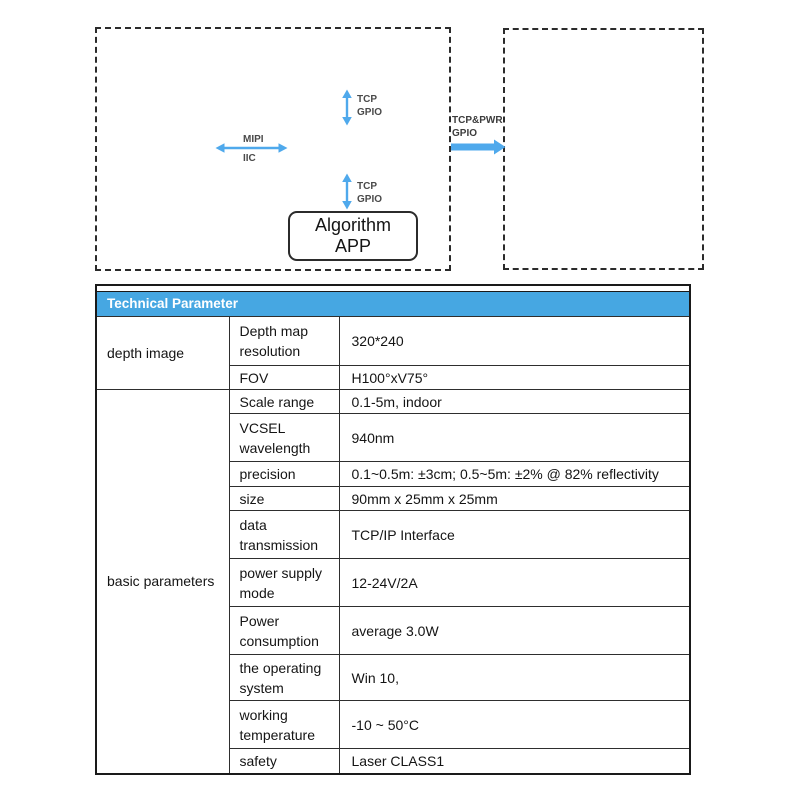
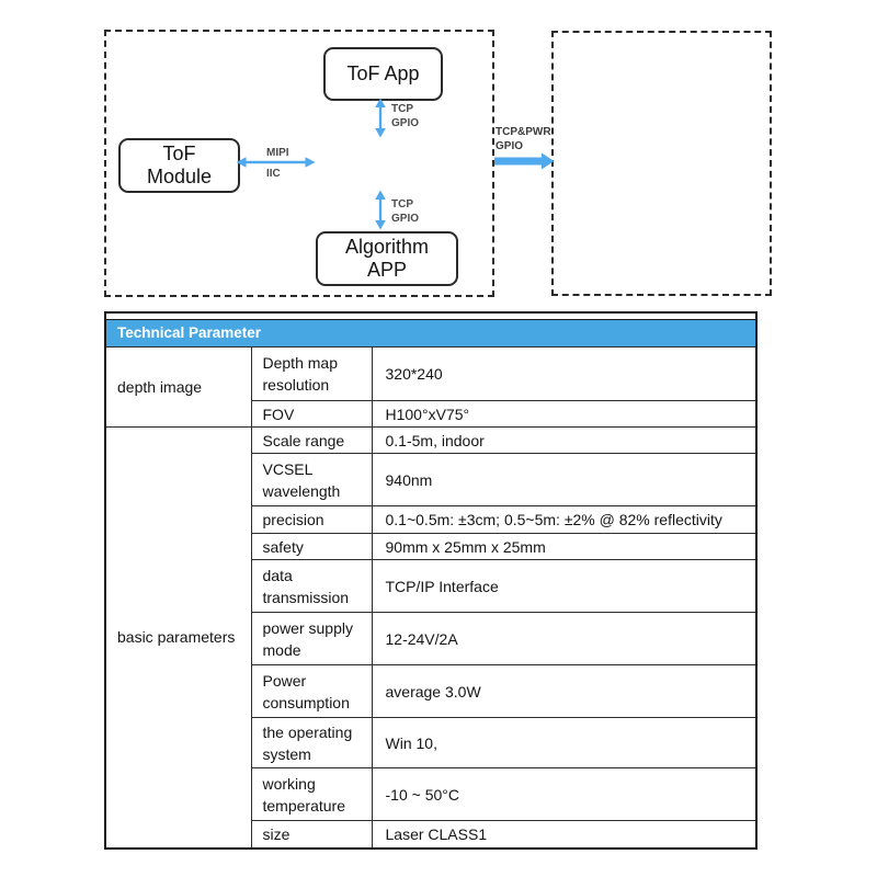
+ ToF App
+ ToF
+ Module
  Algorithm
  APP
  TCP
  GPIO
  MIPI
  IIC
  TCP
  GPIO
  TCP&PWR
  GPIO
  Technical Parameter
  depth image	Depth map resolution	320*240
  FOV	H100°xV75°
  basic parameters	Scale range	0.1-5m, indoor
  VCSEL wavelength	940nm
  precision	0.1~0.5m: ±3cm; 0.5~5m: ±2% @ 82% reflectivity
- size	90mm x 25mm x 25mm
+ safety	90mm x 25mm x 25mm
  data transmission	TCP/IP Interface
  power supply mode	12-24V/2A
  Power consumption	average 3.0W
  the operating system	Win 10,
  working temperature	-10 ~ 50°C
- safety	Laser CLASS1
+ size	Laser CLASS1
